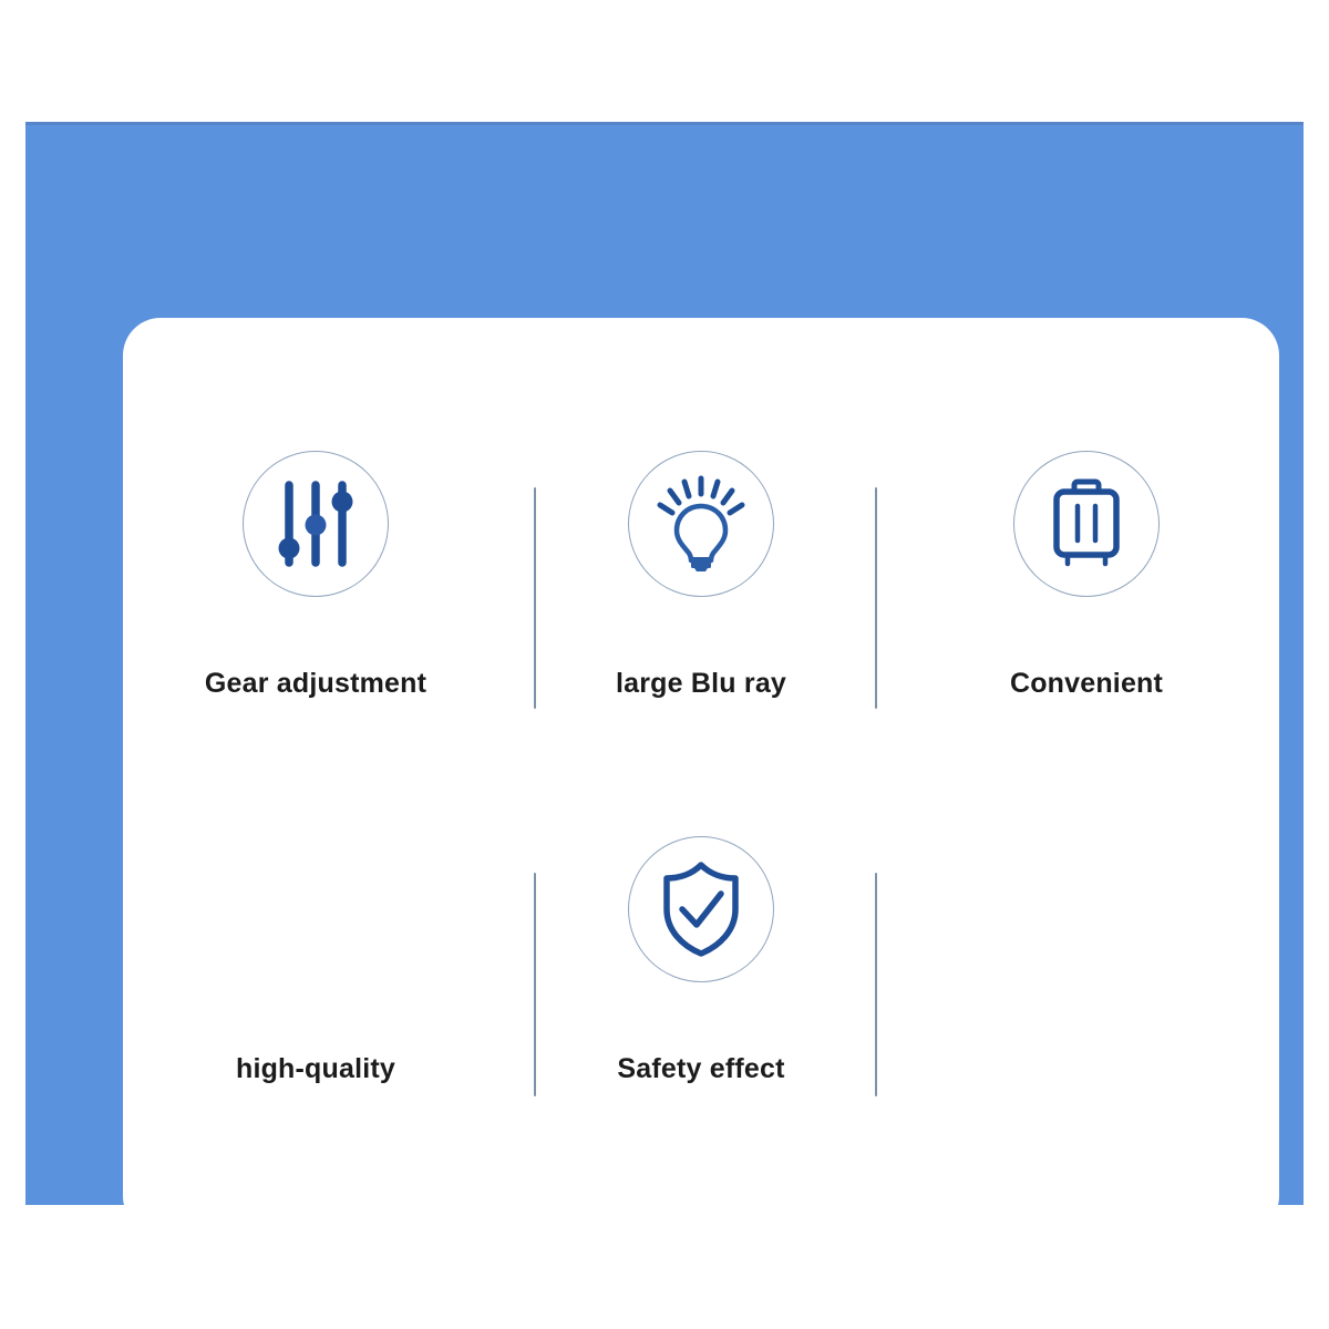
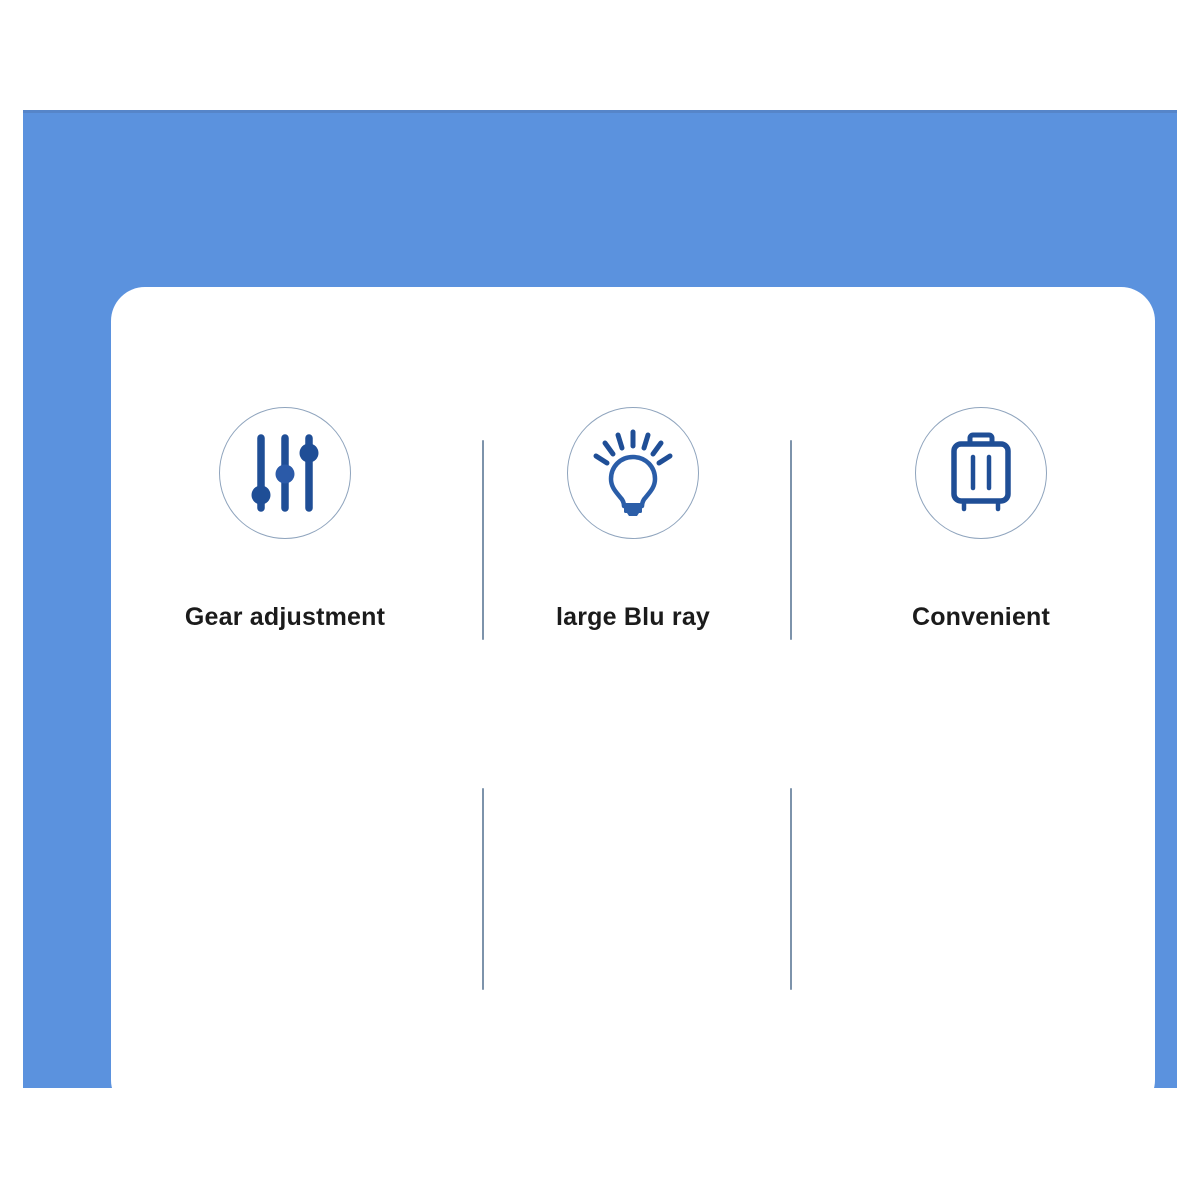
  Gear adjustment
  large Blu ray
  Convenient
- high-quality
- Safety effect
